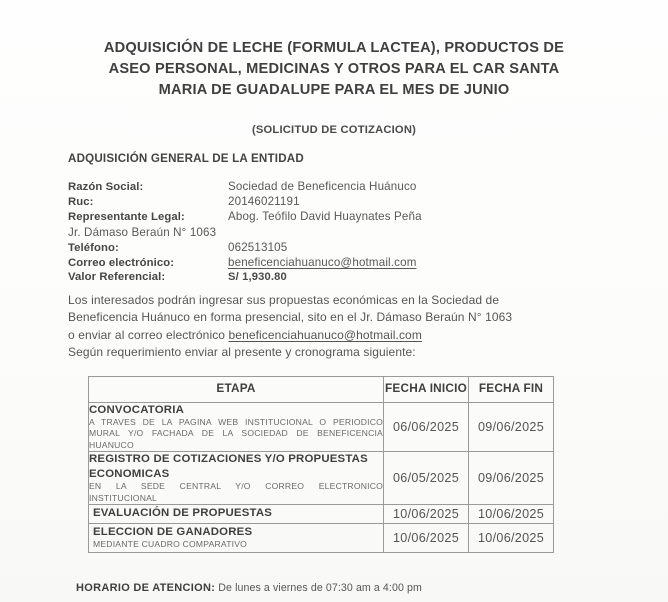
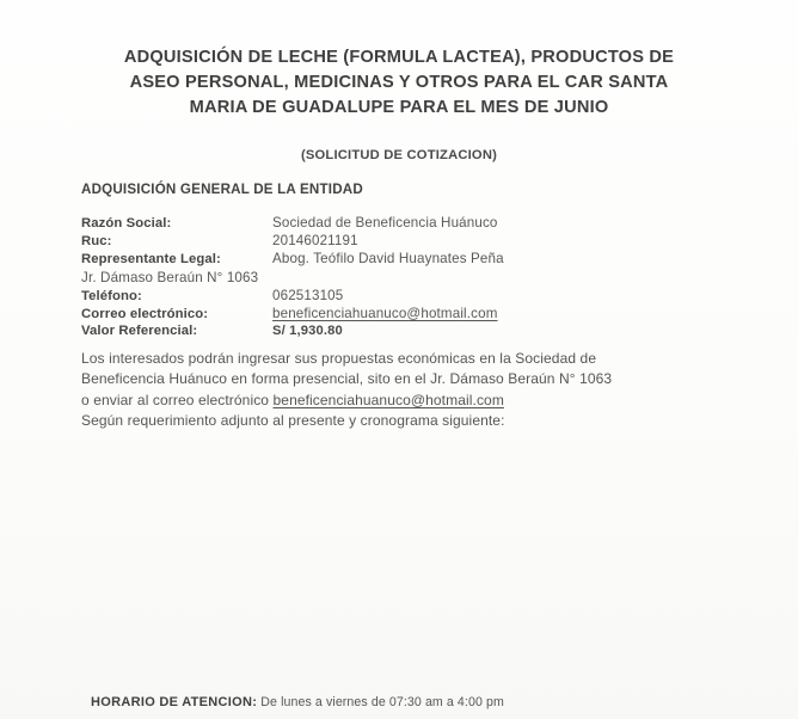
  ADQUISICIÓN DE LECHE (FORMULA LACTEA), PRODUCTOS DE ASEO PERSONAL, MEDICINAS Y OTROS PARA EL CAR SANTA MARIA DE GUADALUPE PARA EL MES DE JUNIO
  (SOLICITUD DE COTIZACION)
  ADQUISICIÓN GENERAL DE LA ENTIDAD
  Razón Social:
  Sociedad de Beneficencia Huánuco
  Ruc:
  20146021191
  Representante Legal:
  Abog. Teófilo David Huaynates Peña
  Jr. Dámaso Beraún N° 1063
  Teléfono:
  062513105
  Correo electrónico:
  beneficenciahuanuco@hotmail.com
  Valor Referencial:
  S/ 1,930.80
  Los interesados podrán ingresar sus propuestas económicas en la Sociedad de
  Beneficencia Huánuco en forma presencial, sito en el Jr. Dámaso Beraún N° 1063
  o enviar al correo electrónico beneficenciahuanuco@hotmail.com
- Según requerimiento enviar al presente y cronograma siguiente:
+ Según requerimiento adjunto al presente y cronograma siguiente:
- ETAPA	FECHA INICIO	FECHA FIN
- CONVOCATORIA A TRAVES DE LA PAGINA WEB INSTITUCIONAL O PERIODICO MURAL Y/O FACHADA DE LA SOCIEDAD DE BENEFICENCIA HUANUCO	06/06/2025	09/06/2025
- REGISTRO DE COTIZACIONES Y/O PROPUESTAS ECONOMICAS EN LA SEDE CENTRAL Y/O CORREO ELECTRONICO INSTITUCIONAL	06/05/2025	09/06/2025
- EVALUACIÓN DE PROPUESTAS	10/06/2025	10/06/2025
- ELECCION DE GANADORES MEDIANTE CUADRO COMPARATIVO	10/06/2025	10/06/2025
  HORARIO DE ATENCION: De lunes a viernes de 07:30 am a 4:00 pm
